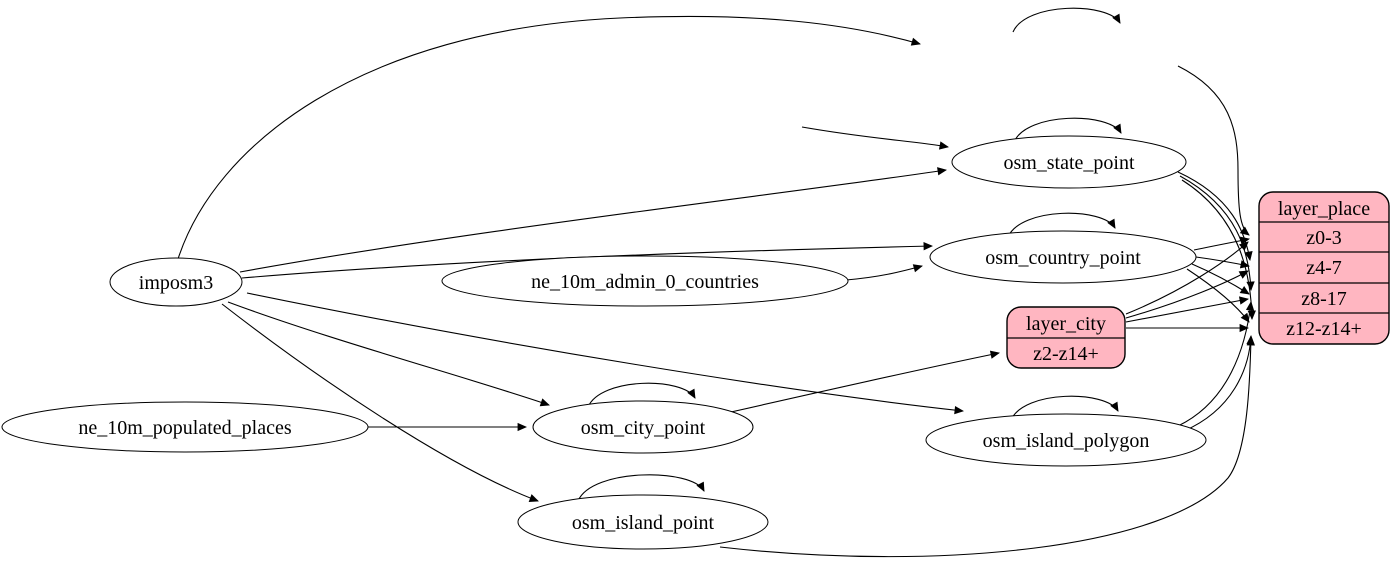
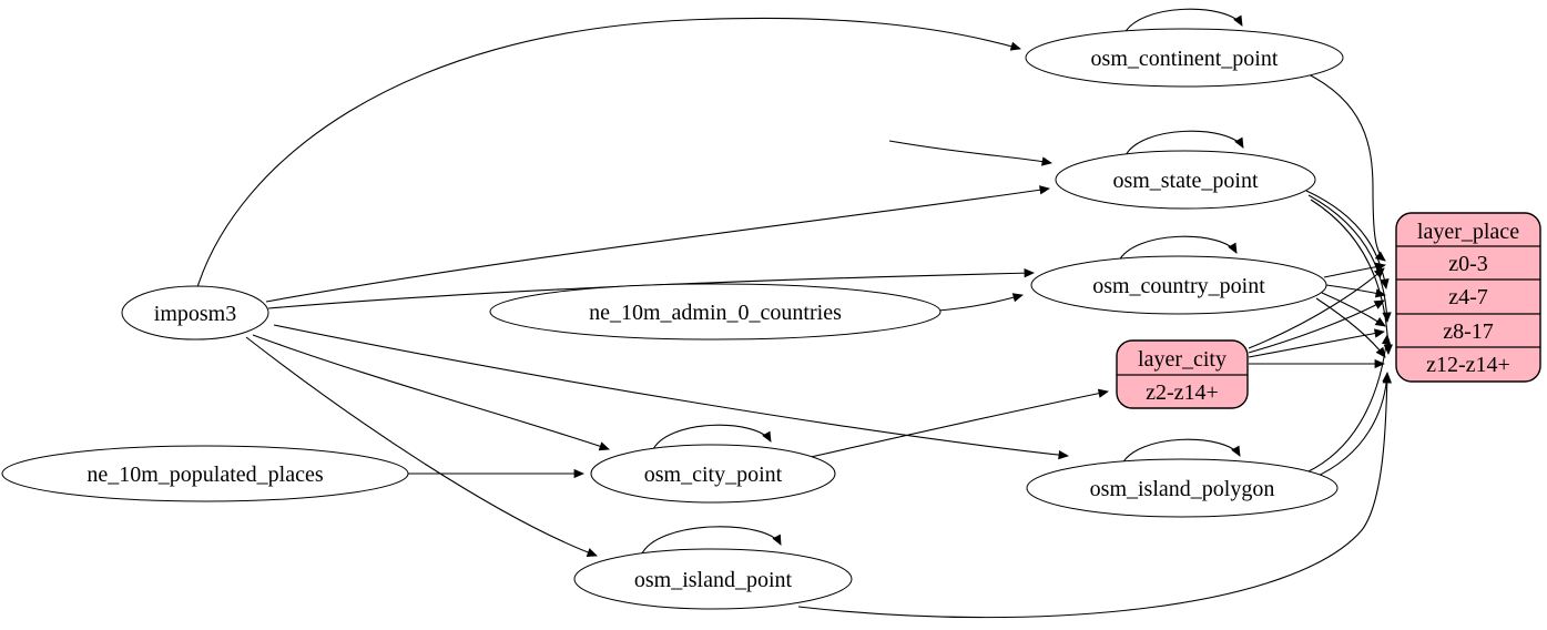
  imposm3
  ne_10m_admin_0_countries
  ne_10m_populated_places
+ osm_continent_point
  osm_state_point
  osm_country_point
  osm_city_point
  osm_island_polygon
  osm_island_point
  layer_city
  z2-z14+
  layer_place
  z0-3
  z4-7
  z8-17
  z12-z14+
